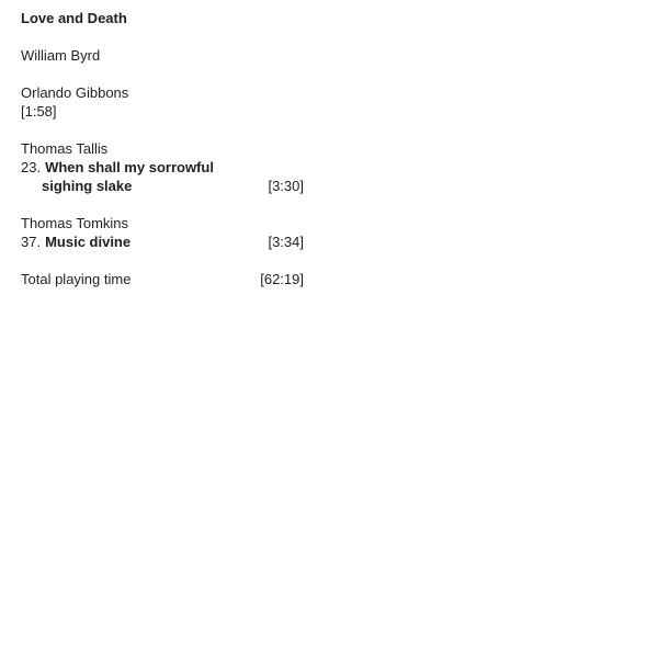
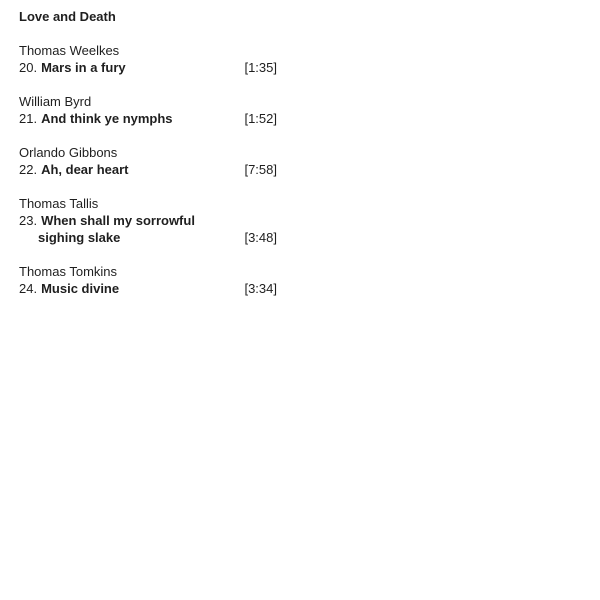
  Love and Death
+ Thomas Weelkes
+ 20. Mars in a fury
+ [1:35]
  William Byrd
+ 21. And think ye nymphs
+ [1:52]
  Orlando Gibbons
+ 22. Ah, dear heart
- [1:58]
+ [7:58]
  Thomas Tallis
  23. When shall my sorrowful
  sighing slake
- [3:30]
+ [3:48]
  Thomas Tomkins
- 37. Music divine
+ 24. Music divine
  [3:34]
- Total playing time
- [62:19]
